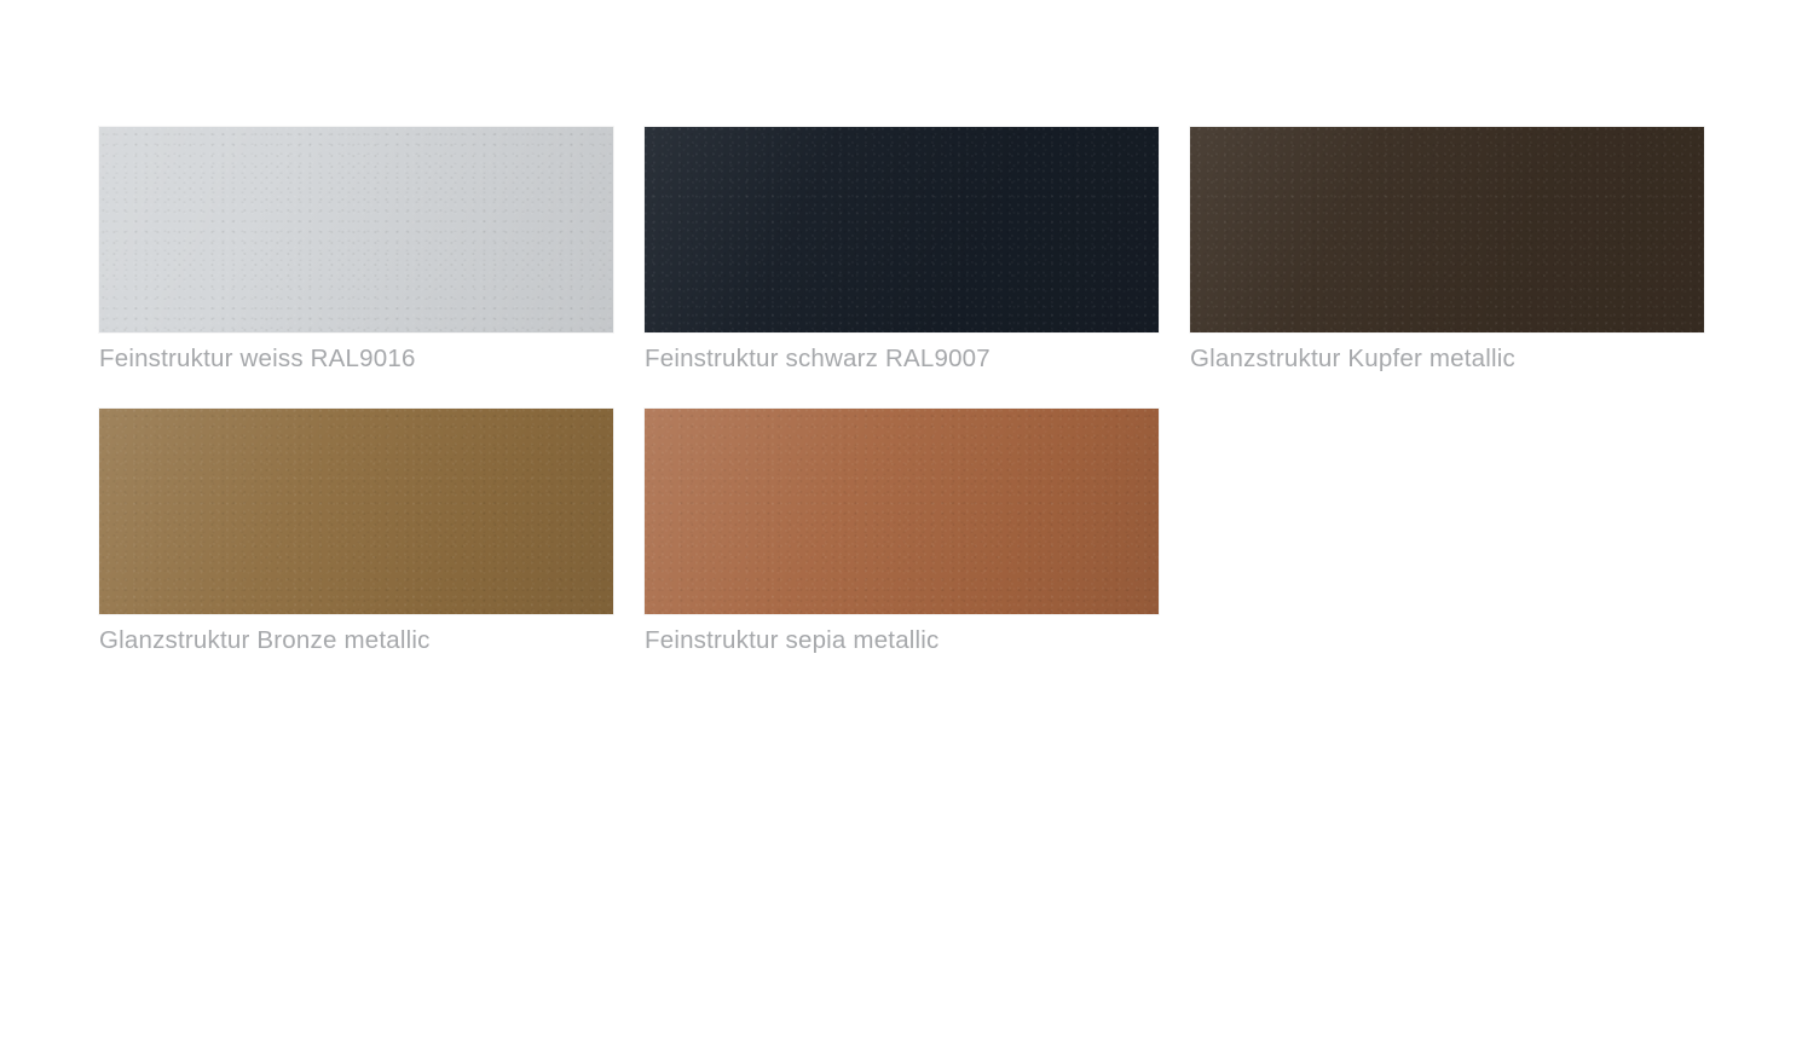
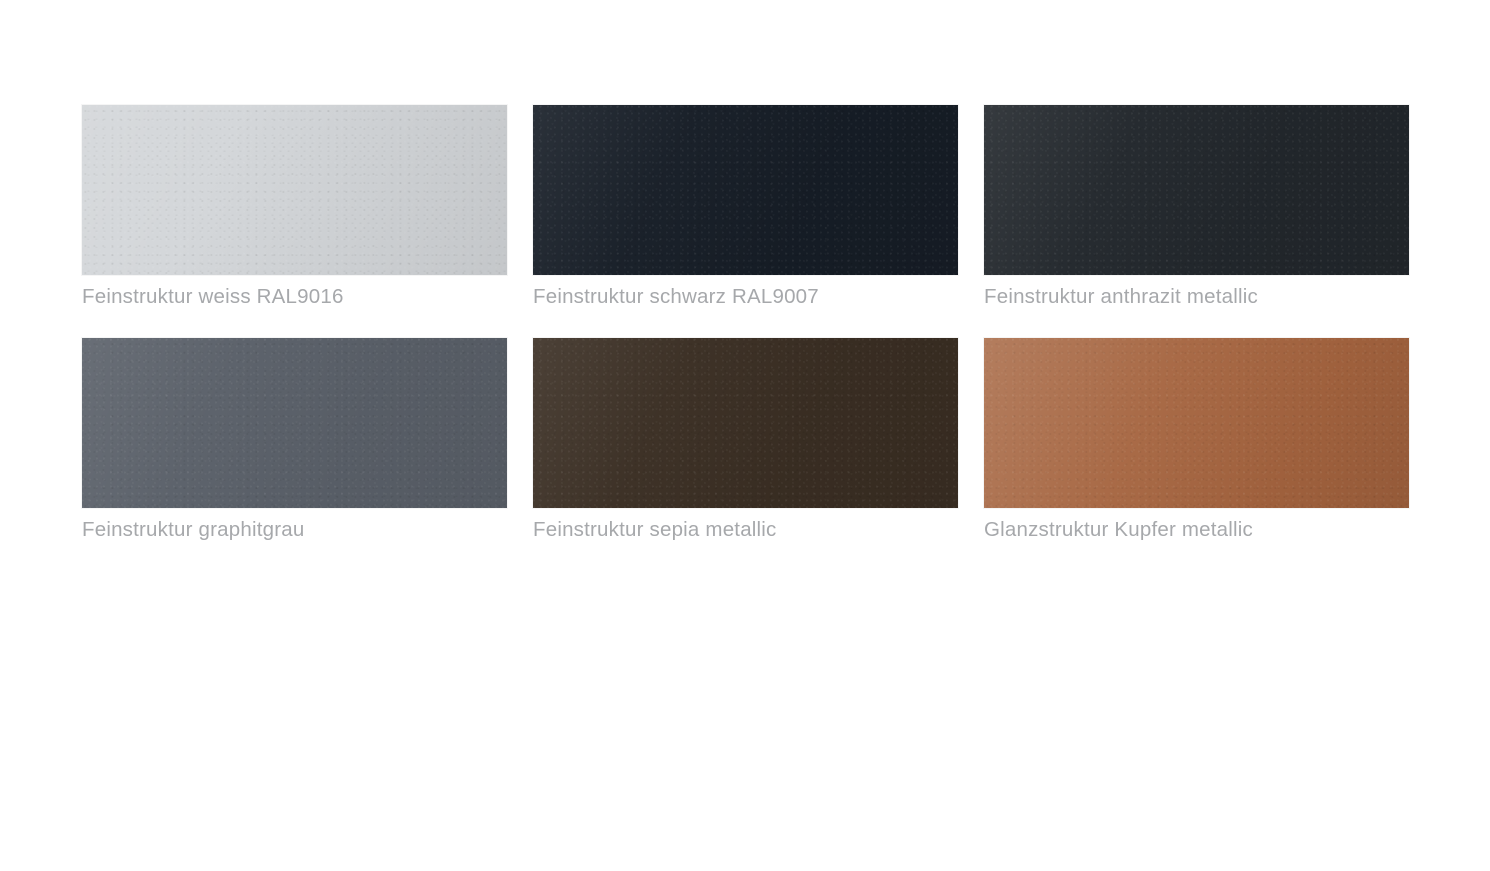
  Feinstruktur weiss RAL9016
  Feinstruktur schwarz RAL9007
+ Feinstruktur anthrazit metallic
+ Feinstruktur graphitgrau
- Glanzstruktur Kupfer metallic
+ Feinstruktur sepia metallic
- Glanzstruktur Bronze metallic
- Feinstruktur sepia metallic
+ Glanzstruktur Kupfer metallic
